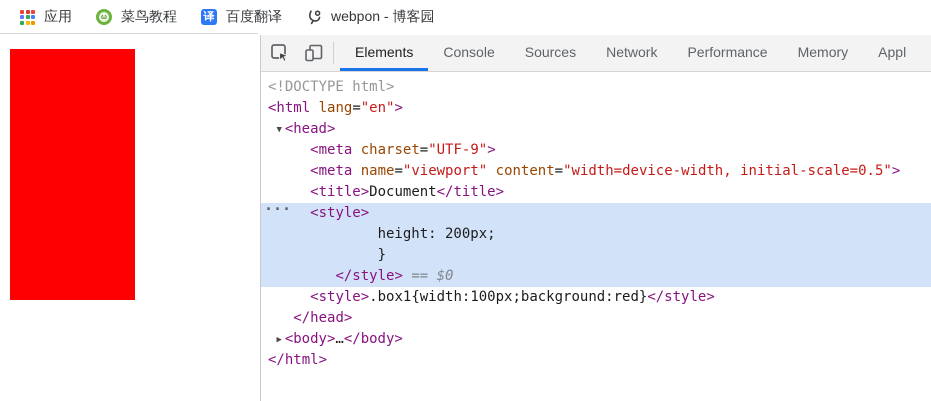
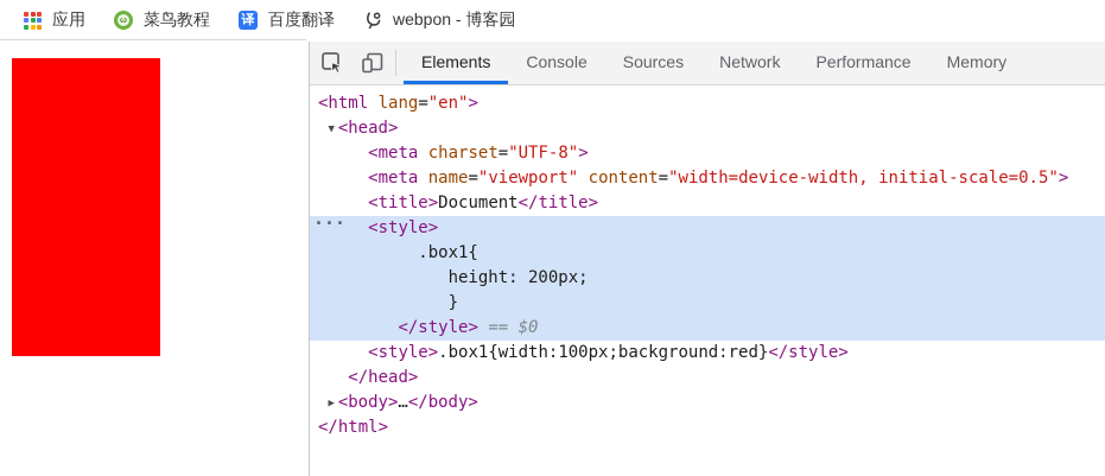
  应用
  菜鸟教程
  译
  百度翻译
  webpon - 博客园
  Elements
  Console
  Sources
  Network
  Performance
  Memory
- Appl
- <!DOCTYPE html>
  <html lang="en">
  ▼ <head>
- <meta charset="UTF-9">
+ <meta charset="UTF-8">
  <meta name="viewport" content="width=device-width, initial-scale=0.5">
  <title>Document</title>
  ···
  <style>
+ .box1{
  height: 200px;
  }
  </style> == $0
  <style>.box1{width:100px;background:red}</style>
  </head>
  ▶ <body>…</body>
  </html>
